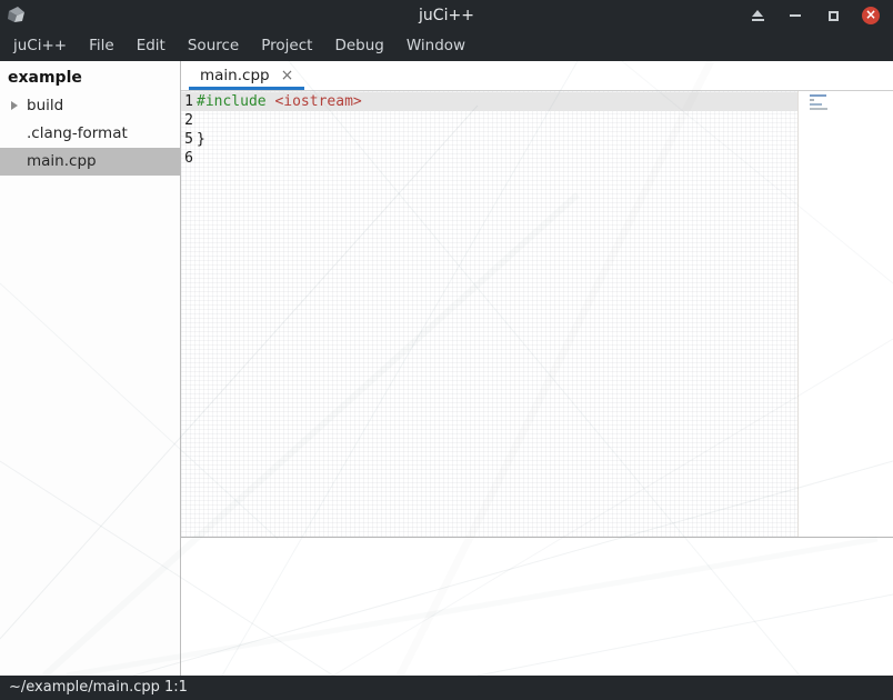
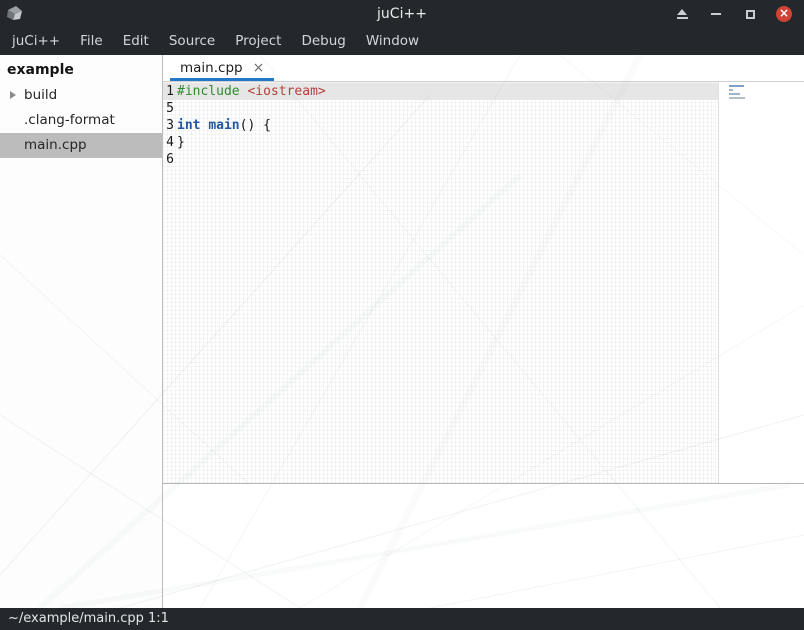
  juCi++
  ×
  juCi++
  File
  Edit
  Source
  Project
  Debug
  Window
  example
  build
  .clang-format
  main.cpp
  main.cpp
  ×
  1 #include <iostream>
- 2
+ 5
+ 3 int main() {
- 5 }
+ 4 }
  6
  ~/example/main.cpp 1:1
